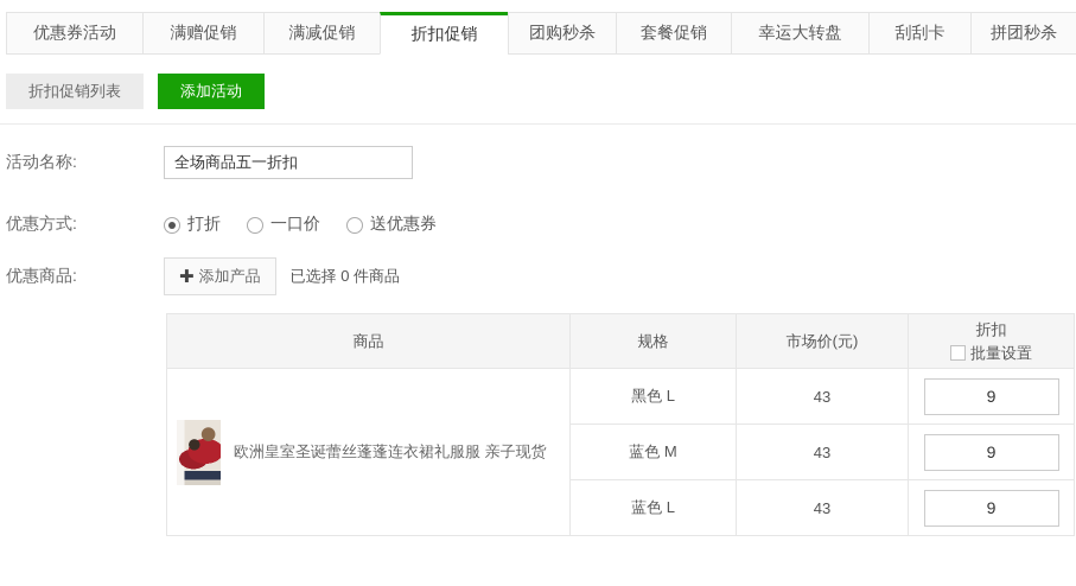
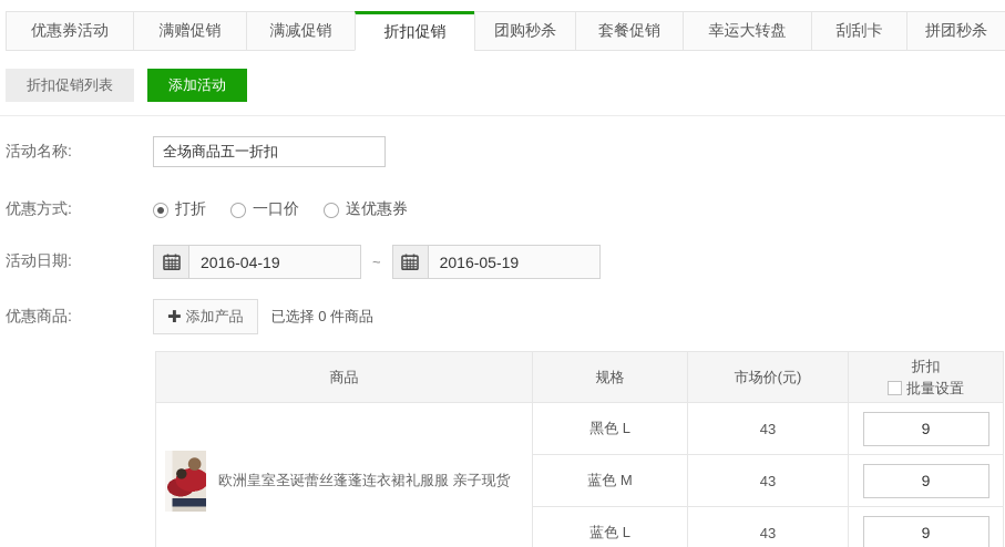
  优惠券活动
  满赠促销
  满减促销
  折扣促销
  团购秒杀
  套餐促销
  幸运大转盘
  刮刮卡
  拼团秒杀
  折扣促销列表
  添加活动
  活动名称:
  全场商品五一折扣
  优惠方式:
  打折
  一口价
  送优惠券
+ 活动日期:
+ 2016-04-19
+ ~
+ 2016-05-19
  优惠商品:
  ✚
  添加产品
  已选择 0 件商品
  商品	规格	市场价(元)	折扣 批量设置
  欧洲皇室圣诞蕾丝蓬蓬连衣裙礼服服 亲子现货	黑色 L	43	9
  蓝色 M	43	9
  蓝色 L	43	9
